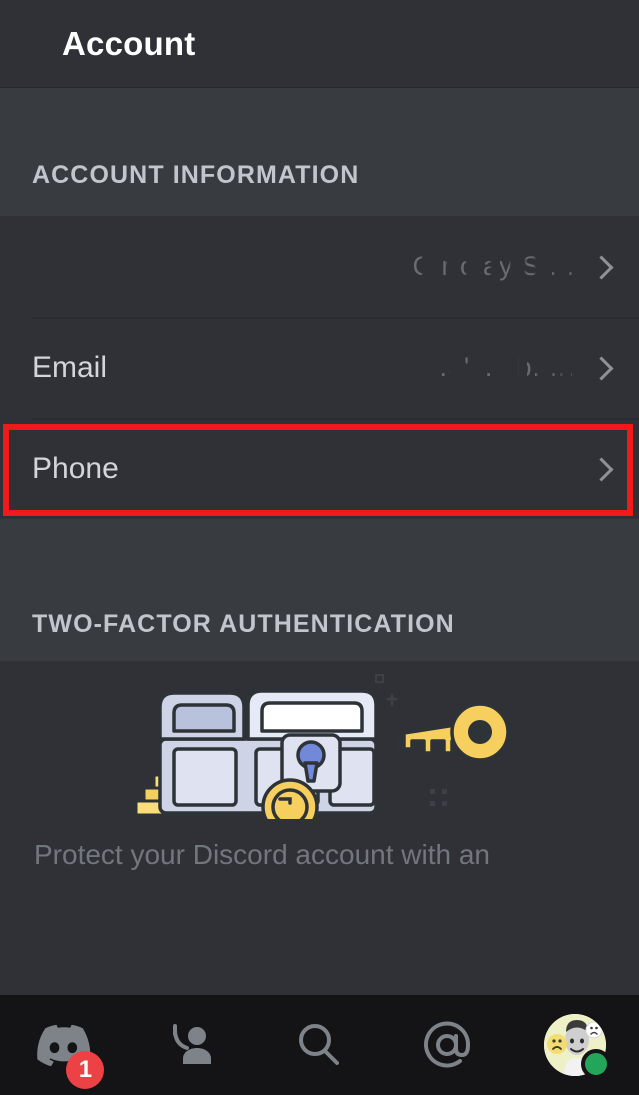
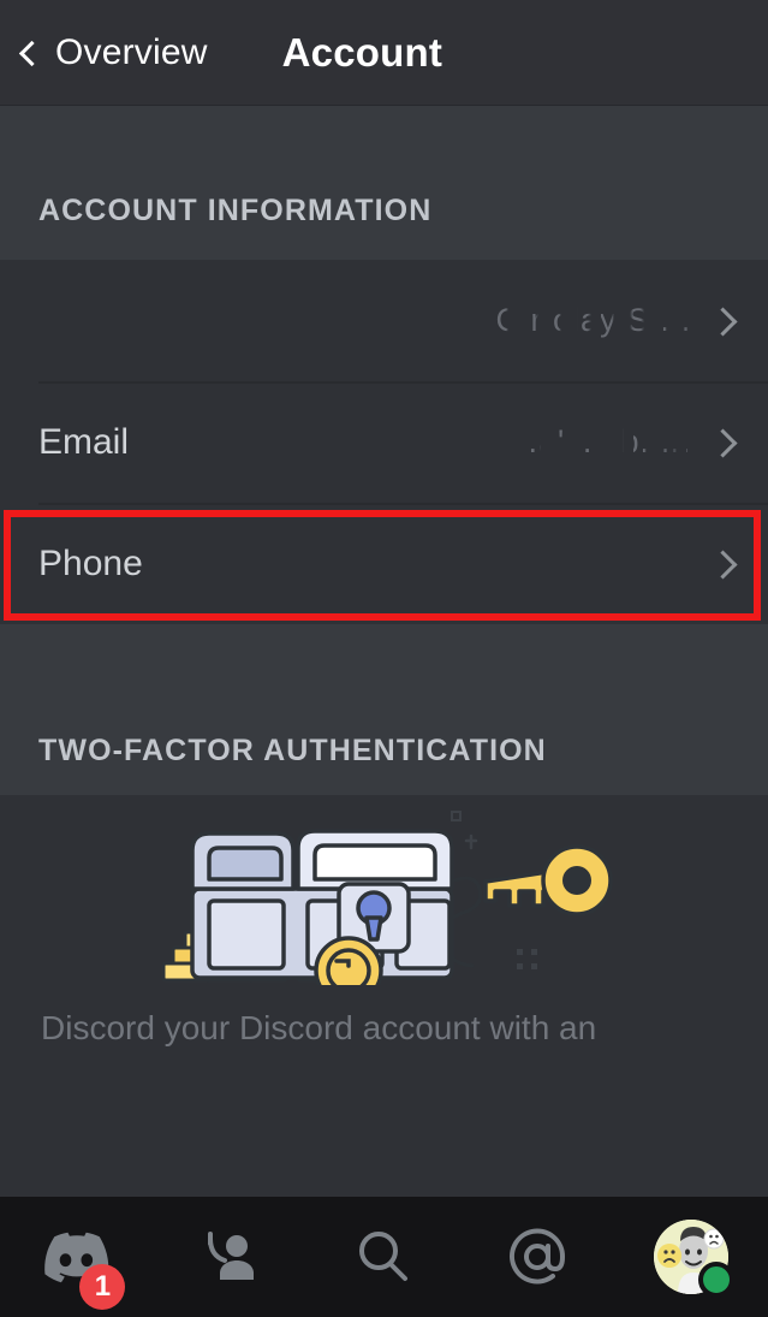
+ Overview
  Account
  ACCOUNT INFORMATION
  C r olay S ...
  Email
  .a' '. ' b. ...
  Phone
  TWO-FACTOR AUTHENTICATION
- Protect your Discord account with an
+ Discord your Discord account with an
  1
